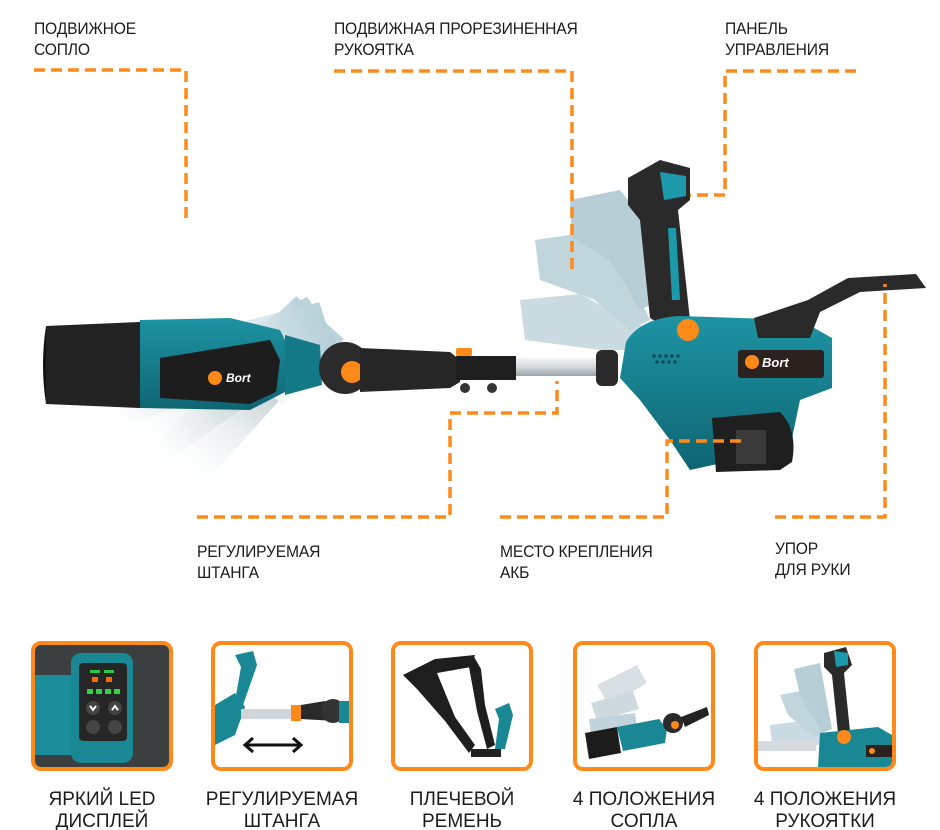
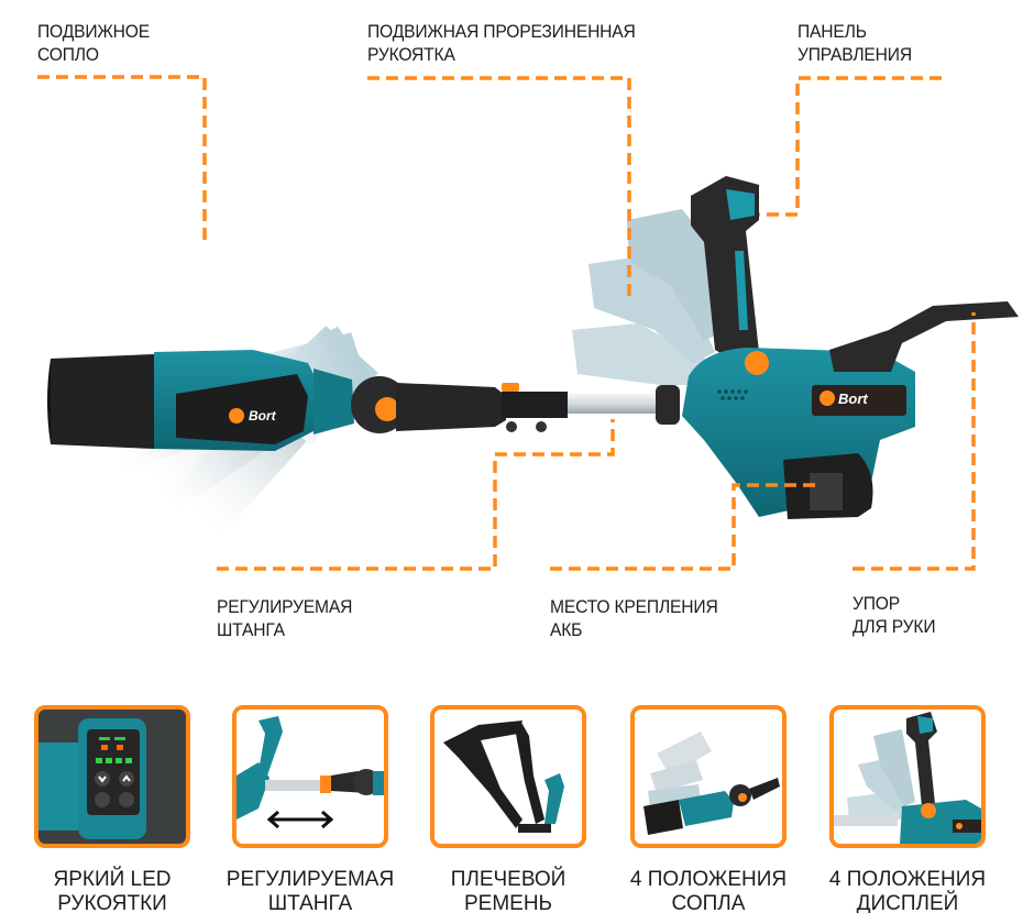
  Bort
  Bort
  ПОДВИЖНОЕ
  СОПЛО
  ПОДВИЖНАЯ ПРОРЕЗИНЕННАЯ
  РУКОЯТКА
  ПАНЕЛЬ
  УПРАВЛЕНИЯ
  РЕГУЛИРУЕМАЯ
  ШТАНГА
  МЕСТО КРЕПЛЕНИЯ
  АКБ
  УПОР
  ДЛЯ РУКИ
  ЯРКИЙ LED
- ДИСПЛЕЙ
+ РУКОЯТКИ
  РЕГУЛИРУЕМАЯ
  ШТАНГА
  ПЛЕЧЕВОЙ
  РЕМЕНЬ
  4 ПОЛОЖЕНИЯ
  СОПЛА
  4 ПОЛОЖЕНИЯ
- РУКОЯТКИ
+ ДИСПЛЕЙ
